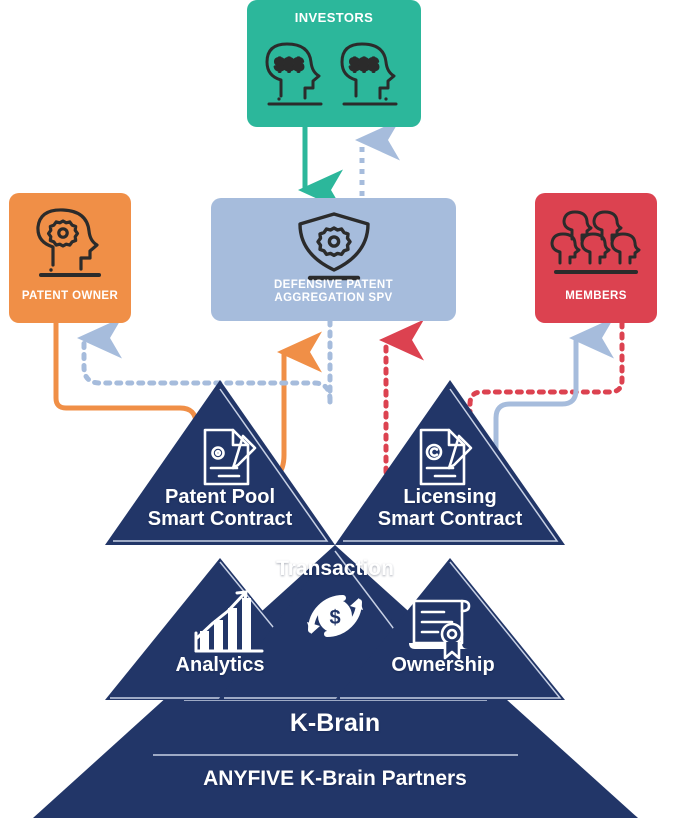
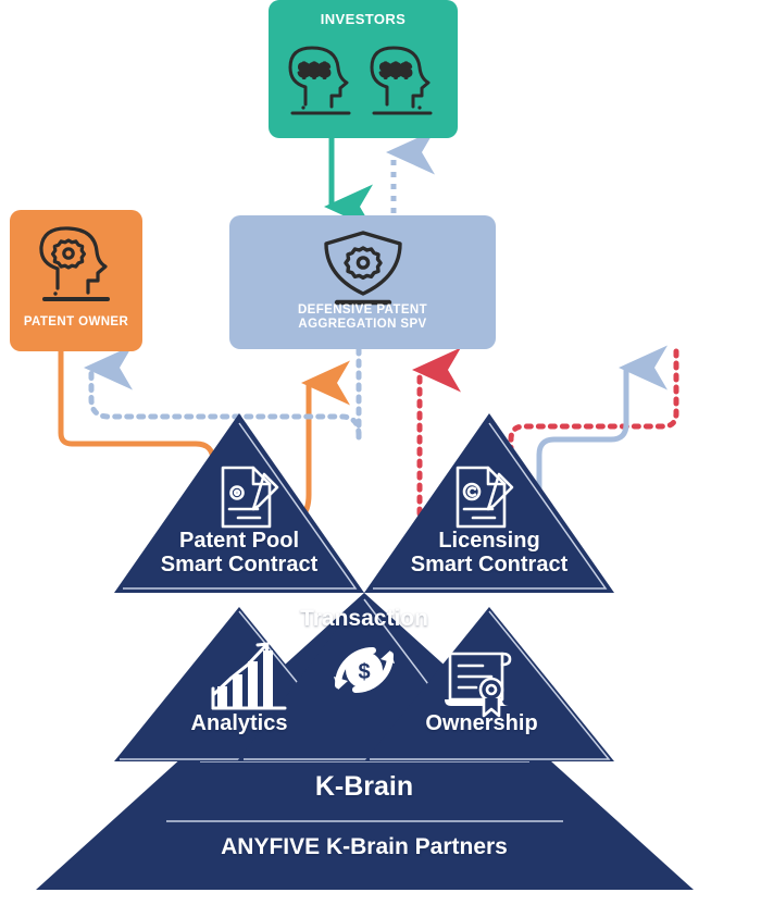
  $
  INVESTORS
  $$$
  $$$
  DEFENSIVE PATENT
  AGGREGATION SPV
  PATENT OWNER
- MEMBERS
  Patent Pool
  Smart Contract
  Licensing
  Smart Contract
  Analytics
  Transaction
  Ownership
  K-Brain
  ANYFIVE K-Brain Partners
